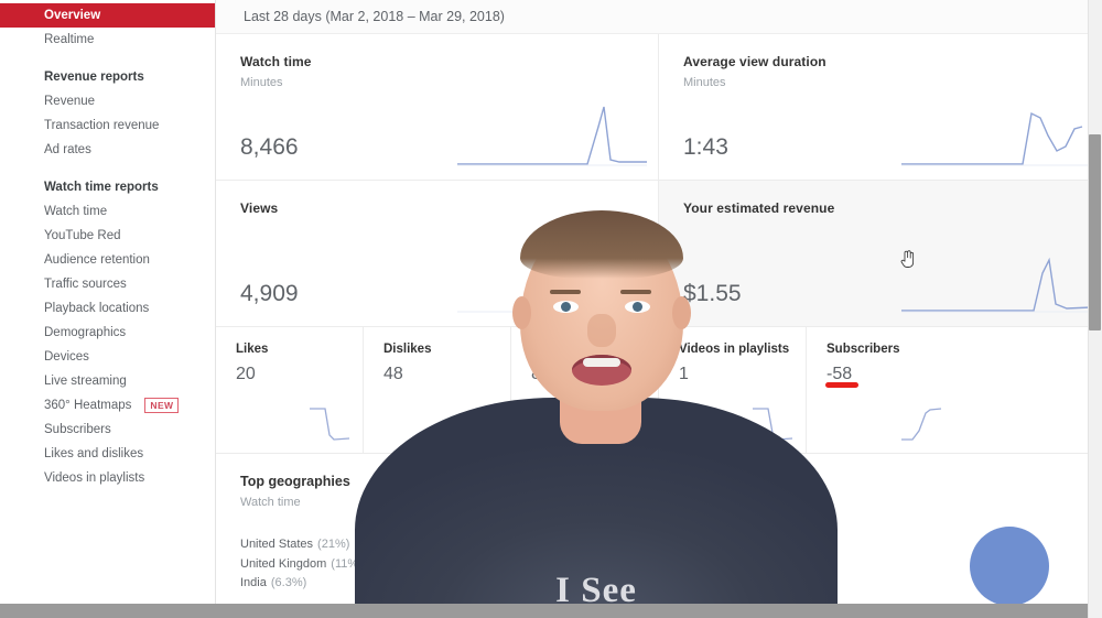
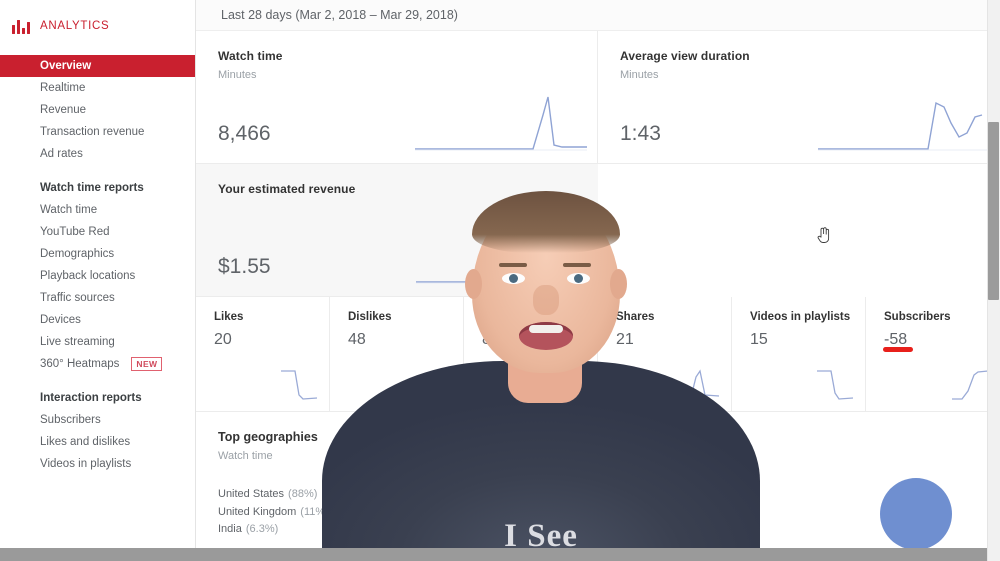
+ ANALYTICS
  Overview
  Realtime
- Revenue reports
  Revenue
  Transaction revenue
  Ad rates
  Watch time reports
  Watch time
  YouTube Red
- Audience retention
- Traffic sources
+ Demographics
  Playback locations
- Demographics
+ Traffic sources
  Devices
  Live streaming
  360° Heatmaps
  NEW
+ Interaction reports
  Subscribers
  Likes and dislikes
  Videos in playlists
  Last 28 days (Mar 2, 2018 – Mar 29, 2018)
  Watch time
  Minutes
  8,466
  Average view duration
  Minutes
  1:43
- Views
- 4,909
  Your estimated revenue
  $1.55
  Likes
  20
  Dislikes
  48
+ Shares
+ 21
  Videos in playlists
- 1
+ 15
  Subscribers
  -58
  Top geographies
  Watch time
- United States (21%)
+ United States (88%)
  United Kingdom (11%
  India (6.3%)
  I See
